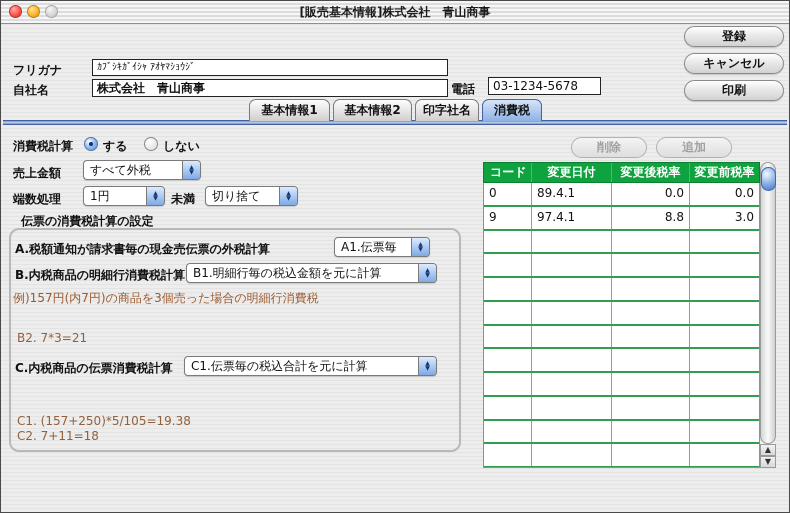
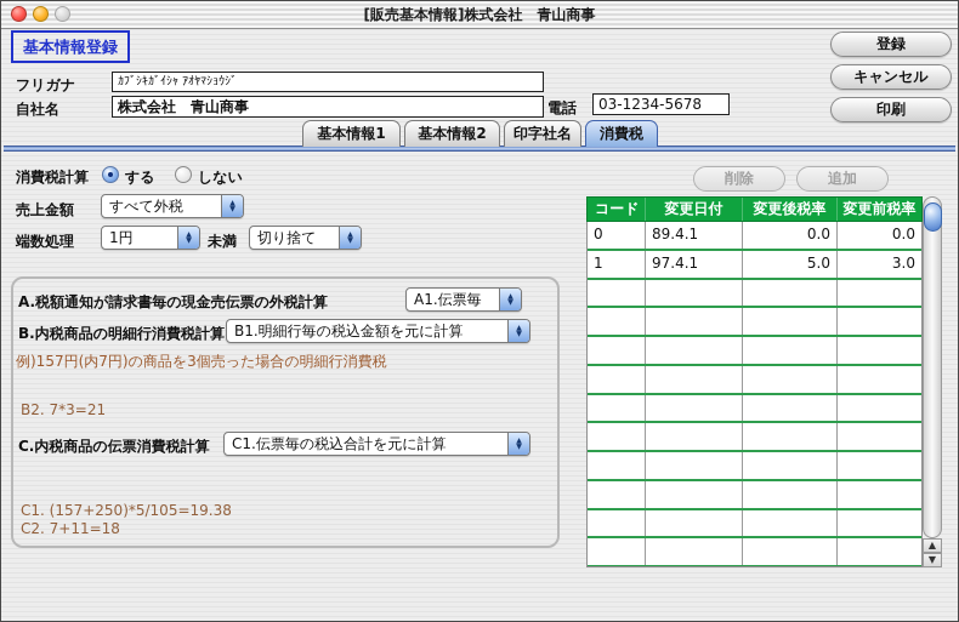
  [販売基本情報]株式会社 青山商事
+ 基本情報登録
  登録
  キャンセル
  印刷
  フリガナ
  ｶﾌﾞｼｷｶﾞｲｼｬ ｱｵﾔﾏｼｮｳｼﾞ
  自社名
  株式会社 青山商事
  電話
  03-1234-5678
  基本情報1
  基本情報2
  印字社名
  消費税
  消費税計算
  する
  しない
  売上金額
  すべて外税
  端数処理
  1円
  未満
  切り捨て
- 伝票の消費税計算の設定
  A.税額通知が請求書毎の現金売伝票の外税計算
  A1.伝票毎
  B.内税商品の明細行消費税計算
  B1.明細行毎の税込金額を元に計算
  例)157円(内7円)の商品を3個売った場合の明細行消費税
  B2. 7*3=21
  C.内税商品の伝票消費税計算
  C1.伝票毎の税込合計を元に計算
  C1. (157+250)*5/105=19.38
  C2. 7+11=18
  削除
  追加
  コード
  変更日付
  変更後税率
  変更前税率
  0
  89.4.1
  0.0
  0.0
- 9
+ 1
  97.4.1
- 8.8
+ 5.0
  3.0
  ▲
  ▼
